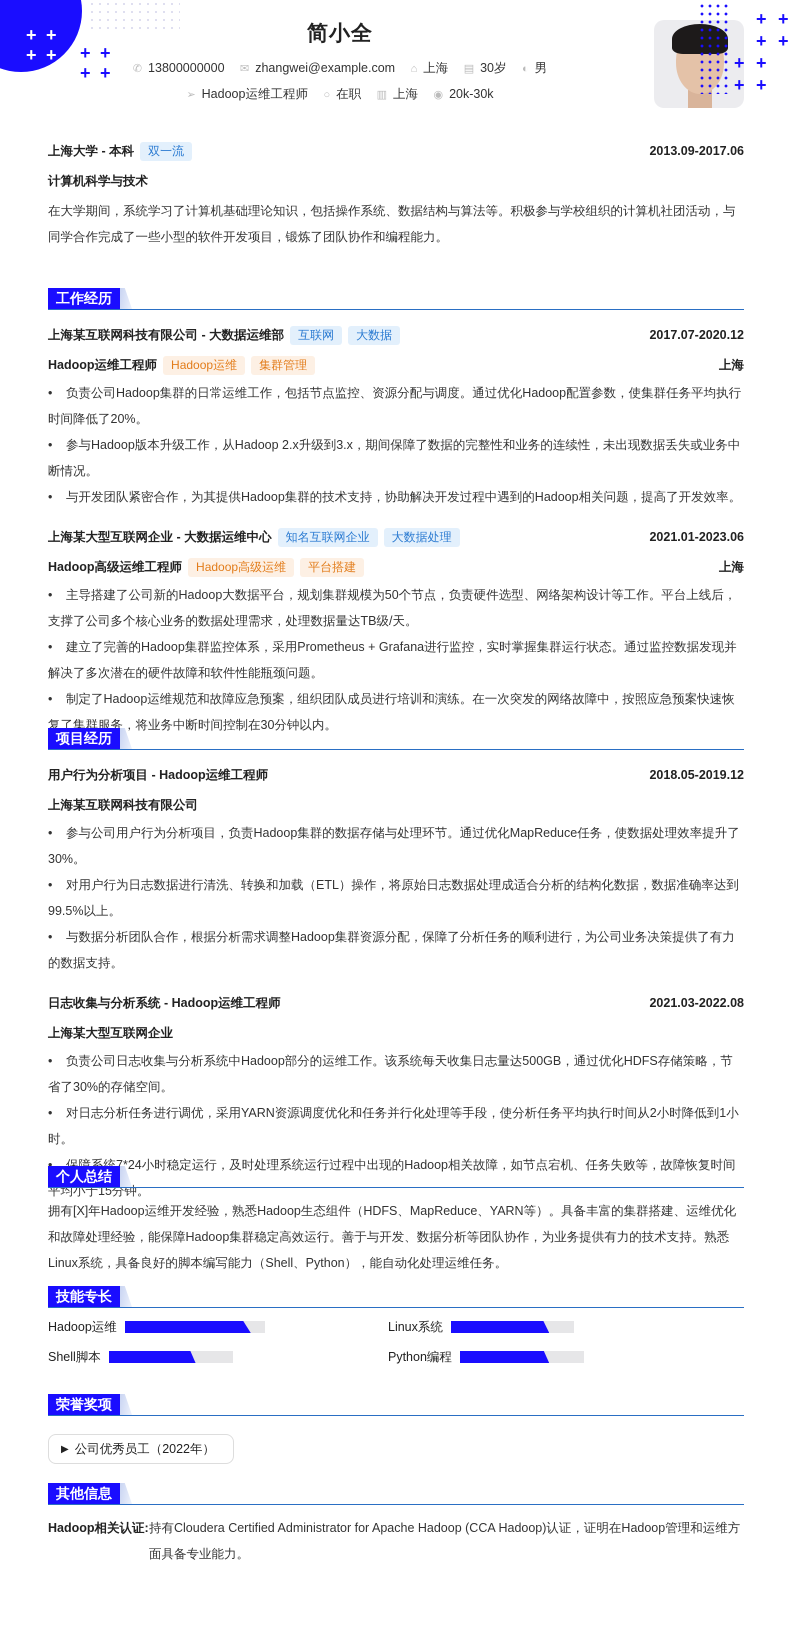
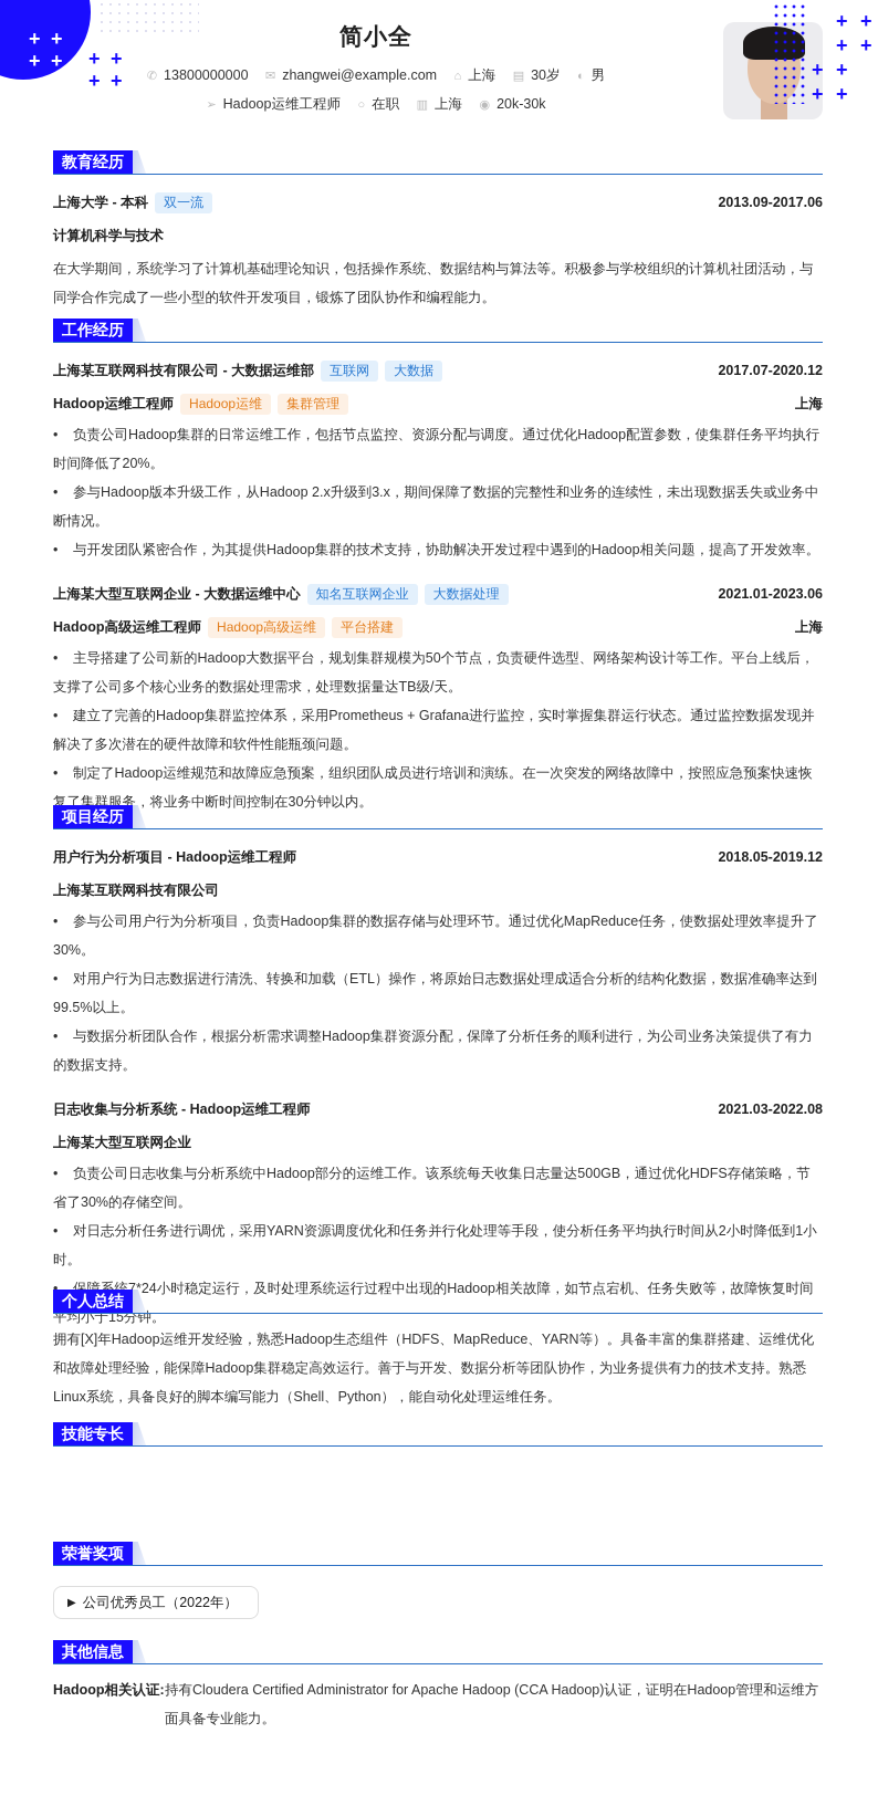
  +
  +
  +
  +
  +
  +
  +
  +
  简小全
  ✆ 13800000000 ✉ zhangwei@example.com ⌂ 上海 ▤ 30岁 ◐ 男
  ➢ Hadoop运维工程师 ○ 在职 ▥ 上海 ◉ 20k-30k
  +
  +
  +
  +
  +
  +
  +
  +
+ 教育经历
  上海大学 - 本科 双一流
  2013.09-2017.06
  计算机科学与技术
  在大学期间，系统学习了计算机基础理论知识，包括操作系统、数据结构与算法等。积极参与学校组织的计算机社团活动，与同学合作完成了一些小型的软件开发项目，锻炼了团队协作和编程能力。
  工作经历
  上海某互联网科技有限公司 - 大数据运维部 互联网 大数据
  2017.07-2020.12
  Hadoop运维工程师 Hadoop运维 集群管理
  上海
  • 负责公司Hadoop集群的日常运维工作，包括节点监控、资源分配与调度。通过优化Hadoop配置参数，使集群任务平均执行时间降低了20%。
  • 参与Hadoop版本升级工作，从Hadoop 2.x升级到3.x，期间保障了数据的完整性和业务的连续性，未出现数据丢失或业务中断情况。
  • 与开发团队紧密合作，为其提供Hadoop集群的技术支持，协助解决开发过程中遇到的Hadoop相关问题，提高了开发效率。
  上海某大型互联网企业 - 大数据运维中心 知名互联网企业 大数据处理
  2021.01-2023.06
  Hadoop高级运维工程师 Hadoop高级运维 平台搭建
  上海
  • 主导搭建了公司新的Hadoop大数据平台，规划集群规模为50个节点，负责硬件选型、网络架构设计等工作。平台上线后，支撑了公司多个核心业务的数据处理需求，处理数据量达TB级/天。
  • 建立了完善的Hadoop集群监控体系，采用Prometheus + Grafana进行监控，实时掌握集群运行状态。通过监控数据发现并解决了多次潜在的硬件故障和软件性能瓶颈问题。
  • 制定了Hadoop运维规范和故障应急预案，组织团队成员进行培训和演练。在一次突发的网络故障中，按照应急预案快速恢复了集群服务，将业务中断时间控制在30分钟以内。
  项目经历
  用户行为分析项目 - Hadoop运维工程师
  2018.05-2019.12
  上海某互联网科技有限公司
  • 参与公司用户行为分析项目，负责Hadoop集群的数据存储与处理环节。通过优化MapReduce任务，使数据处理效率提升了30%。
  • 对用户行为日志数据进行清洗、转换和加载（ETL）操作，将原始日志数据处理成适合分析的结构化数据，数据准确率达到99.5%以上。
  • 与数据分析团队合作，根据分析需求调整Hadoop集群资源分配，保障了分析任务的顺利进行，为公司业务决策提供了有力的数据支持。
  日志收集与分析系统 - Hadoop运维工程师
  2021.03-2022.08
  上海某大型互联网企业
  • 负责公司日志收集与分析系统中Hadoop部分的运维工作。该系统每天收集日志量达500GB，通过优化HDFS存储策略，节省了30%的存储空间。
  • 对日志分析任务进行调优，采用YARN资源调度优化和任务并行化处理等手段，使分析任务平均执行时间从2小时降低到1小时。
  • 保障系统7*24小时稳定运行，及时处理系统运行过程中出现的Hadoop相关故障，如节点宕机、任务失败等，故障恢复时间平均小于15分钟。
  个人总结
  拥有[X]年Hadoop运维开发经验，熟悉Hadoop生态组件（HDFS、MapReduce、YARN等）。具备丰富的集群搭建、运维优化和故障处理经验，能保障Hadoop集群稳定高效运行。善于与开发、数据分析等团队协作，为业务提供有力的技术支持。熟悉Linux系统，具备良好的脚本编写能力（Shell、Python），能自动化处理运维任务。
  技能专长
- Hadoop运维
- Linux系统
- Shell脚本
- Python编程
  荣誉奖项
  ▶
  公司优秀员工（2022年）
  其他信息
  Hadoop相关认证:
  持有Cloudera Certified Administrator for Apache Hadoop (CCA Hadoop)认证，证明在Hadoop管理和运维方面具备专业能力。
